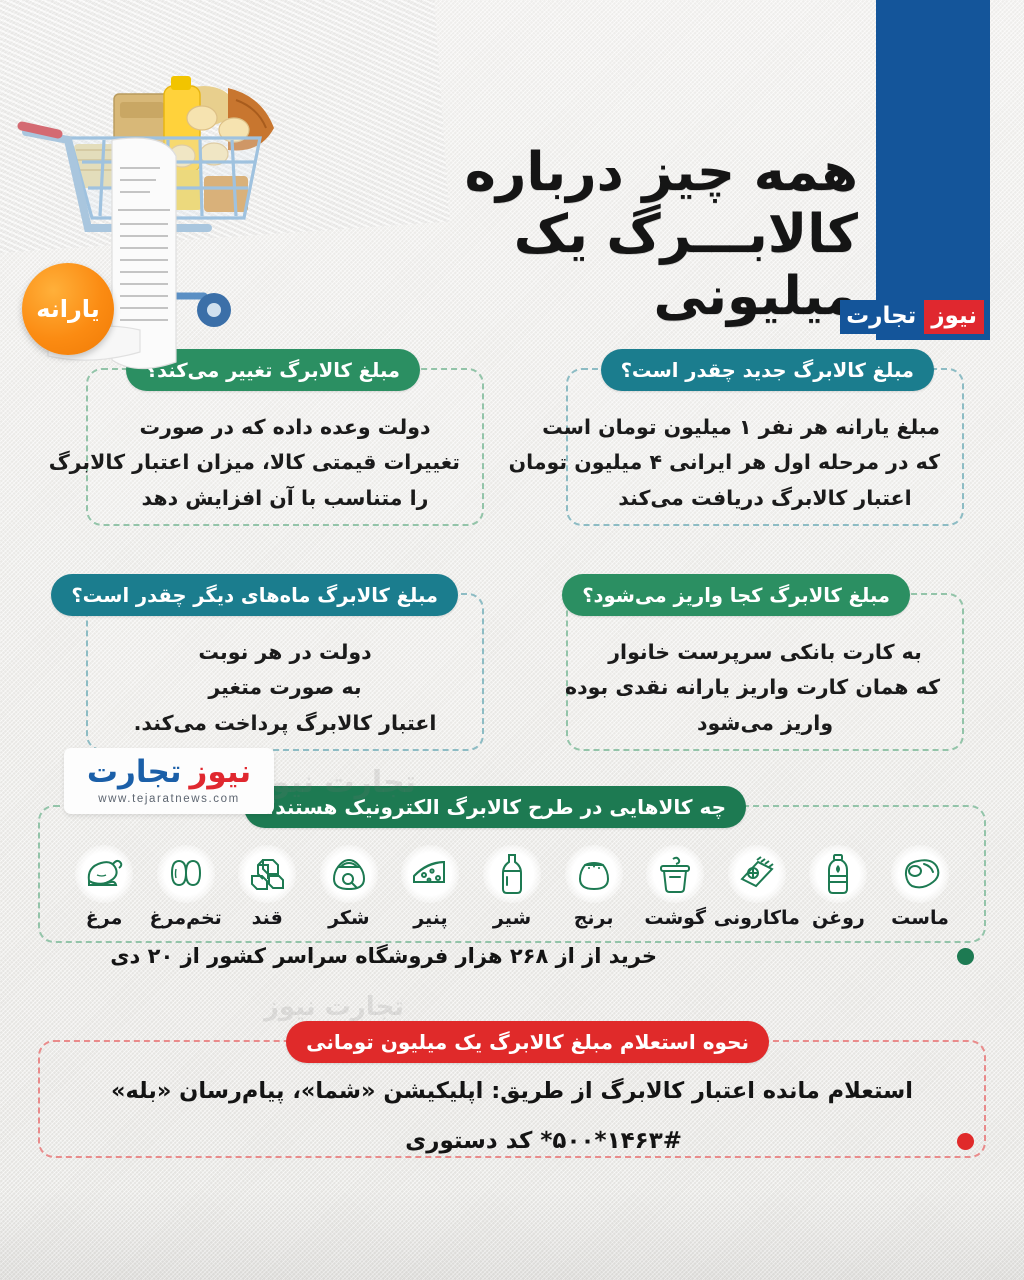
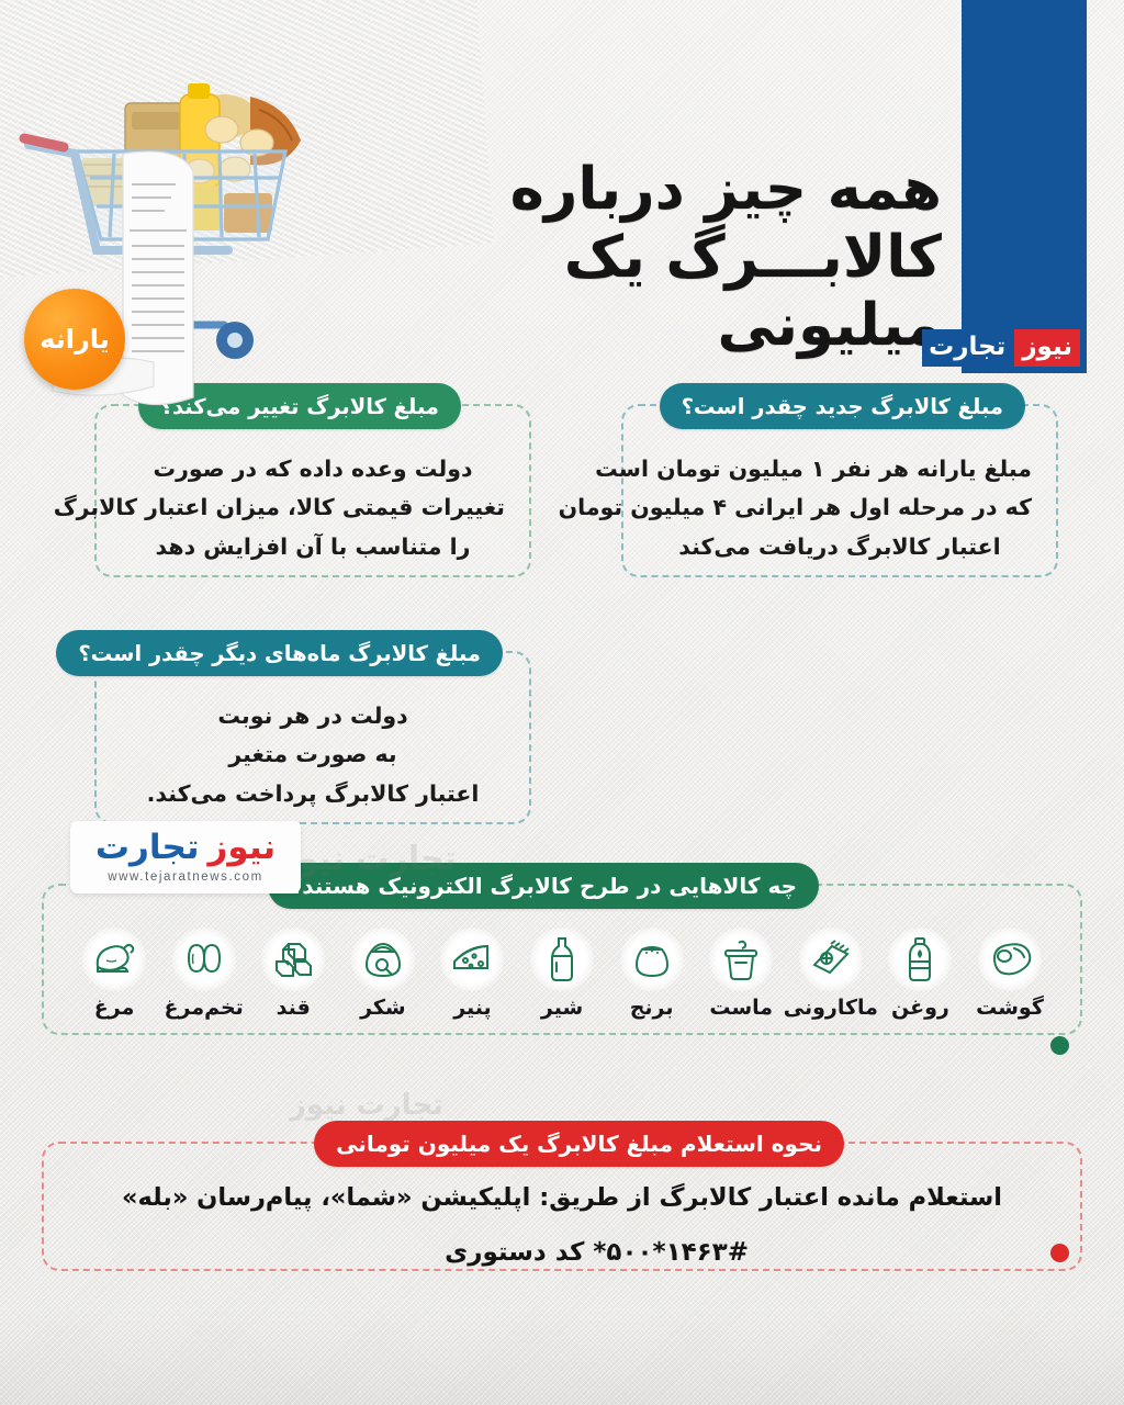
  نیوز
  تجارت
  همه چیز درباره
  کالابـــرگ یک میلیونی
  یارانه
  مبلغ کالابرگ تغییر می‌کند؟
  دولت وعده داده که در صورت
  تغییرات قیمتی کالا، میزان اعتبار کالابرگ
  را متناسب با آن افزایش دهد
  مبلغ کالابرگ جدید چقدر است؟
  مبلغ یارانه هر نفر ۱ میلیون تومان است
  که در مرحله اول هر ایرانی ۴ میلیون تومان
  اعتبار کالابرگ دریافت می‌کند
  مبلغ کالابرگ ماه‌های دیگر چقدر است؟
  دولت در هر نوبت
  به صورت متغیر
  اعتبار کالابرگ پرداخت می‌کند.
- مبلغ کالابرگ کجا واریز می‌شود؟
- به کارت بانکی سرپرست خانوار
- که همان کارت واریز یارانه نقدی بوده
- واریز می‌شود
  تجارت نیو
  تجارت نیوز
  نیوز
  تجارت
  www.tejaratnews.com
  چه کالاهایی در طرح کالابرگ الکترونیک هستند
- ماست
+ گوشت
  روغن
  ماکارونی
- گوشت
+ ماست
  برنج
  شیر
  پنیر
  شکر
  قند
  تخم‌مرغ
  مرغ
- خرید از از ۲۶۸ هزار فروشگاه سراسر کشور از ۲۰ دی
  نحوه استعلام مبلغ کالابرگ یک میلیون تومانی
  استعلام مانده اعتبار کالابرگ از طریق: اپلیکیشن «شما»، پیام‌رسان «بله»
  *۵۰۰*۱۴۶۳# کد دستوری
